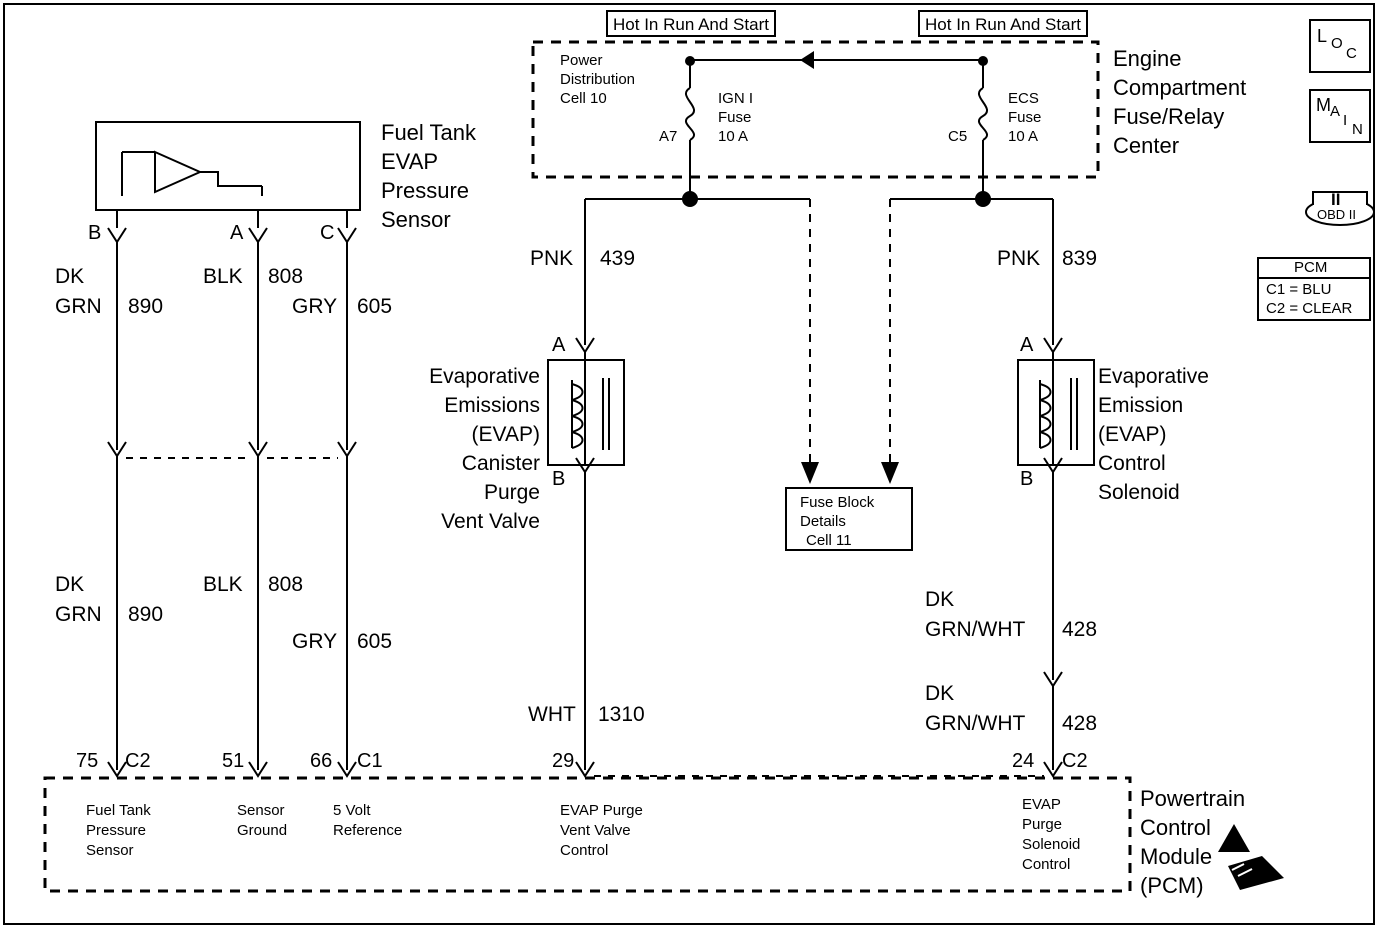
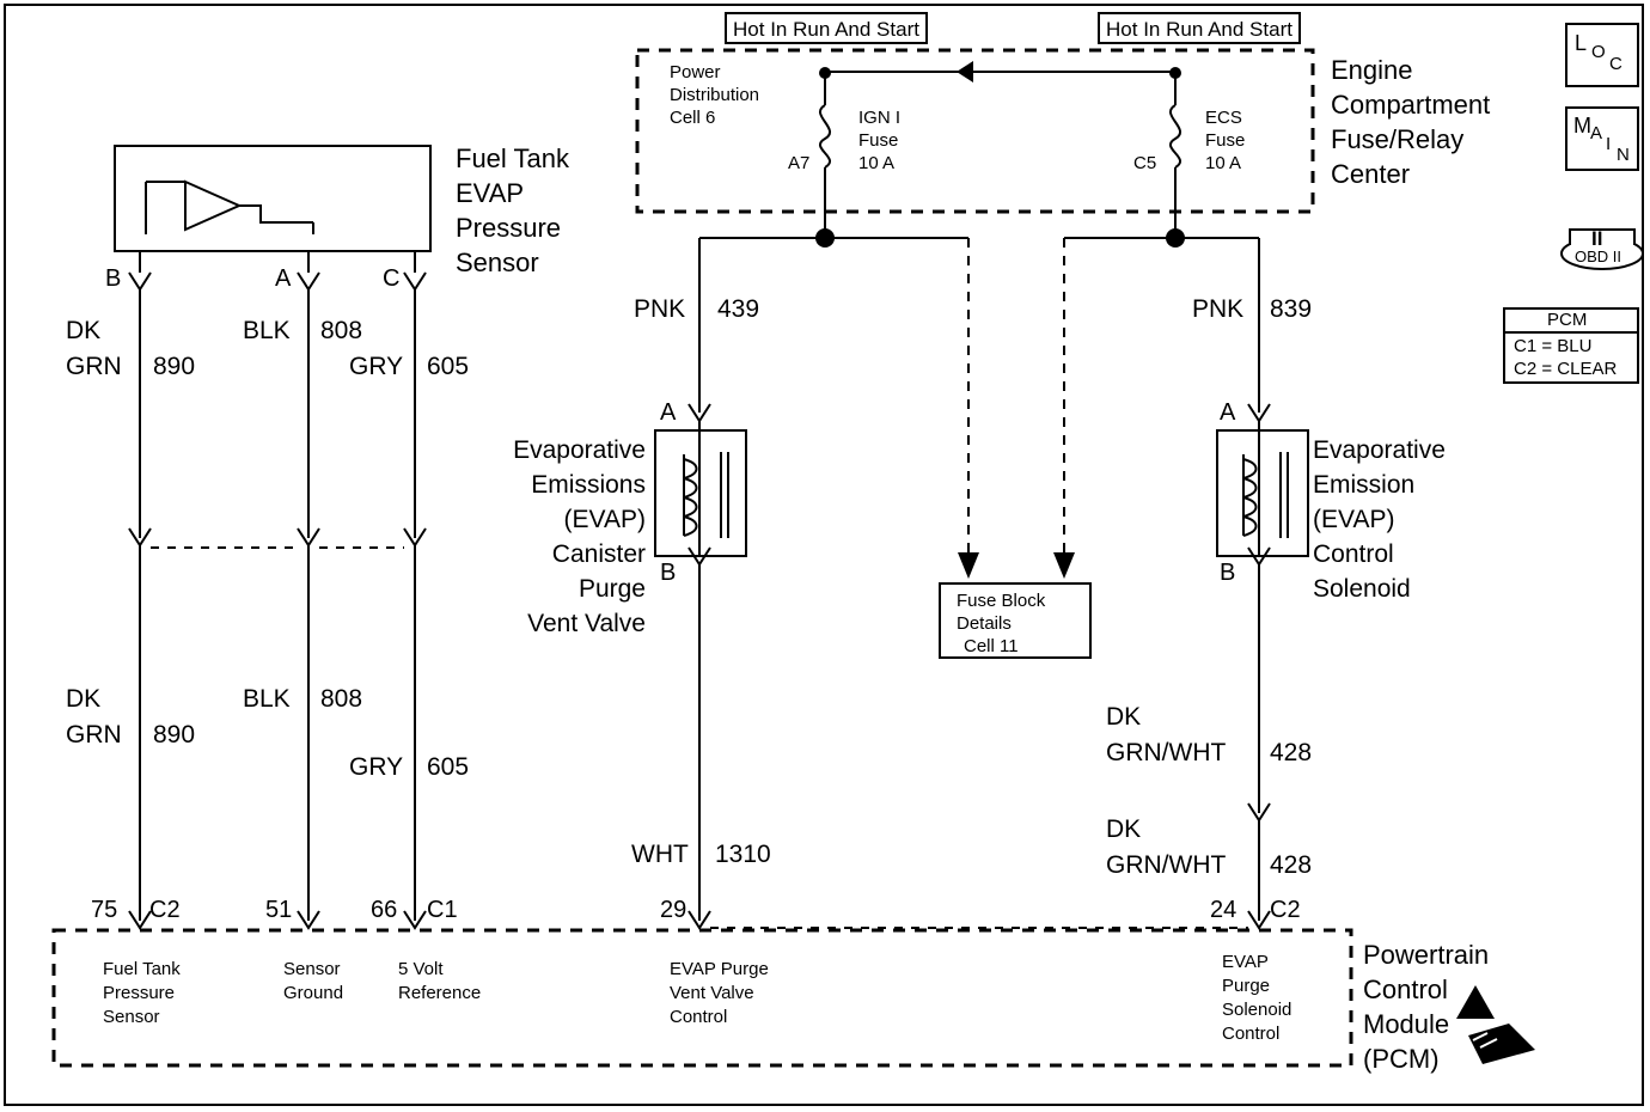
  Hot In Run And Start
  Hot In Run And Start
  Power
  Distribution
- Cell 10
+ Cell 6
  IGN I
  Fuse
  10 A
  A7
  ECS
  Fuse
  10 A
  C5
  Engine
  Compartment
  Fuse/Relay
  Center
  Fuel Tank
  EVAP
  Pressure
  Sensor
  B
  A
  C
  DK
  GRN
  890
  BLK
  808
  GRY
  605
  DK
  GRN
  890
  BLK
  808
  GRY
  605
  PNK
  439
  PNK
  839
  WHT
  1310
  DK
  GRN/WHT
  428
  DK
  GRN/WHT
  428
  Evaporative
  Emissions
  (EVAP)
  Canister
  Purge
  Vent Valve
  A
  B
  Evaporative
  Emission
  (EVAP)
  Control
  Solenoid
  A
  B
  Fuse Block
  Details
  Cell 11
  75
  C2
  51
  66
  C1
  29
  24
  C2
  Fuel Tank
  Pressure
  Sensor
  Sensor
  Ground
  5 Volt
  Reference
  EVAP Purge
  Vent Valve
  Control
  EVAP
  Purge
  Solenoid
  Control
  Powertrain
  Control
  Module
  (PCM)
  L
  O
  C
  M
  A
  I
  N
  II
  OBD II
  PCM
  C1 = BLU
  C2 = CLEAR
